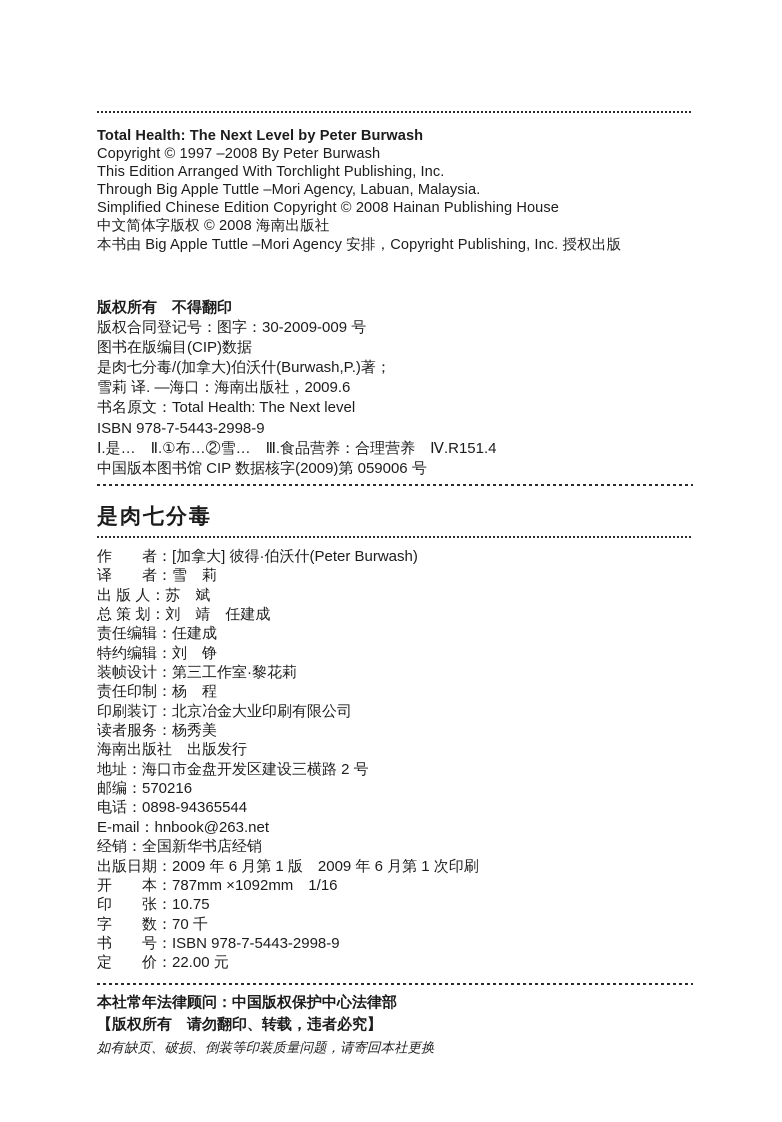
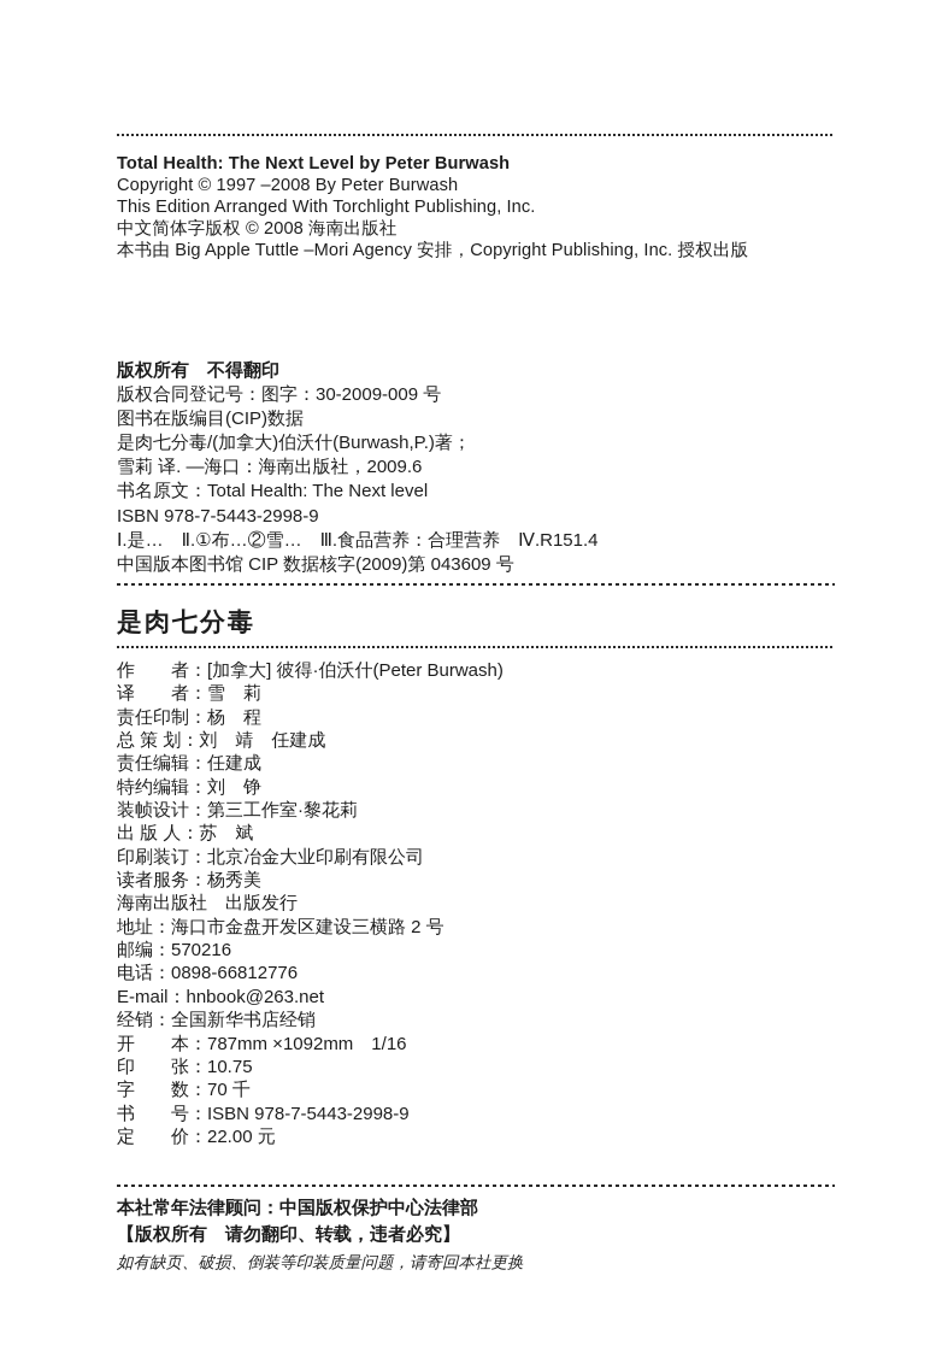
  Total Health: The Next Level by Peter Burwash
  Copyright © 1997 –2008 By Peter Burwash
  This Edition Arranged With Torchlight Publishing, Inc.
- Through Big Apple Tuttle –Mori Agency, Labuan, Malaysia.
- Simplified Chinese Edition Copyright © 2008 Hainan Publishing House
  中文简体字版权 © 2008 海南出版社
  本书由 Big Apple Tuttle –Mori Agency 安排，Copyright Publishing, Inc. 授权出版
  版权所有 不得翻印
  版权合同登记号：图字：30-2009-009 号
  图书在版编目(CIP)数据
  是肉七分毒/(加拿大)伯沃什(Burwash,P.)著；
  雪莉 译. —海口：海南出版社，2009.6
  书名原文：Total Health: The Next level
  ISBN 978-7-5443-2998-9
  Ⅰ.是… Ⅱ.①布…②雪… Ⅲ.食品营养：合理营养 Ⅳ.R151.4
- 中国版本图书馆 CIP 数据核字(2009)第 059006 号
+ 中国版本图书馆 CIP 数据核字(2009)第 043609 号
  是肉七分毒
  作 者：[加拿大] 彼得·伯沃什(Peter Burwash)
  译 者：雪 莉
- 出 版 人：苏 斌
+ 责任印制：杨 程
  总 策 划：刘 靖 任建成
  责任编辑：任建成
  特约编辑：刘 铮
  装帧设计：第三工作室·黎花莉
- 责任印制：杨 程
+ 出 版 人：苏 斌
  印刷装订：北京冶金大业印刷有限公司
  读者服务：杨秀美
  海南出版社 出版发行
  地址：海口市金盘开发区建设三横路 2 号
  邮编：570216
- 电话：0898-94365544
+ 电话：0898-66812776
  E-mail：hnbook@263.net
  经销：全国新华书店经销
- 出版日期：2009 年 6 月第 1 版 2009 年 6 月第 1 次印刷
  开 本：787mm ×1092mm 1/16
  印 张：10.75
  字 数：70 千
  书 号：ISBN 978-7-5443-2998-9
  定 价：22.00 元
  本社常年法律顾问：中国版权保护中心法律部
  【版权所有 请勿翻印、转载，违者必究】
  如有缺页、破损、倒装等印装质量问题，请寄回本社更换
